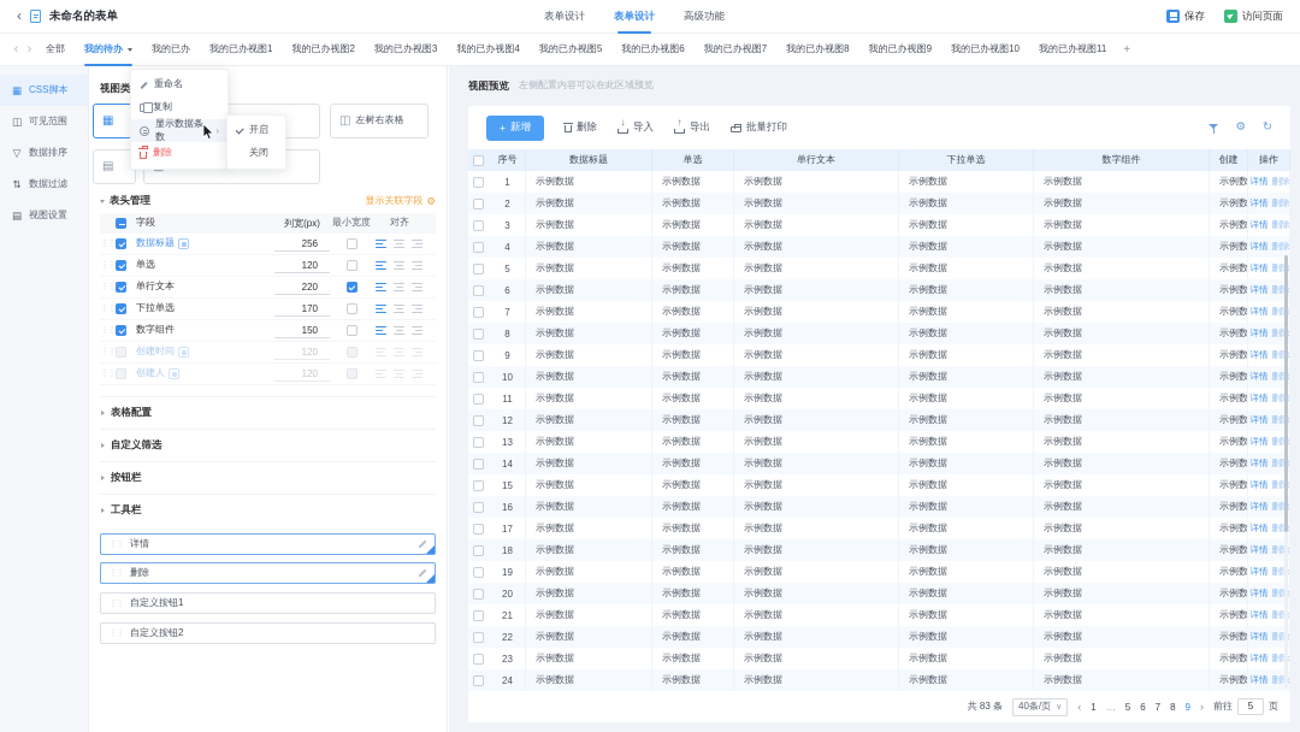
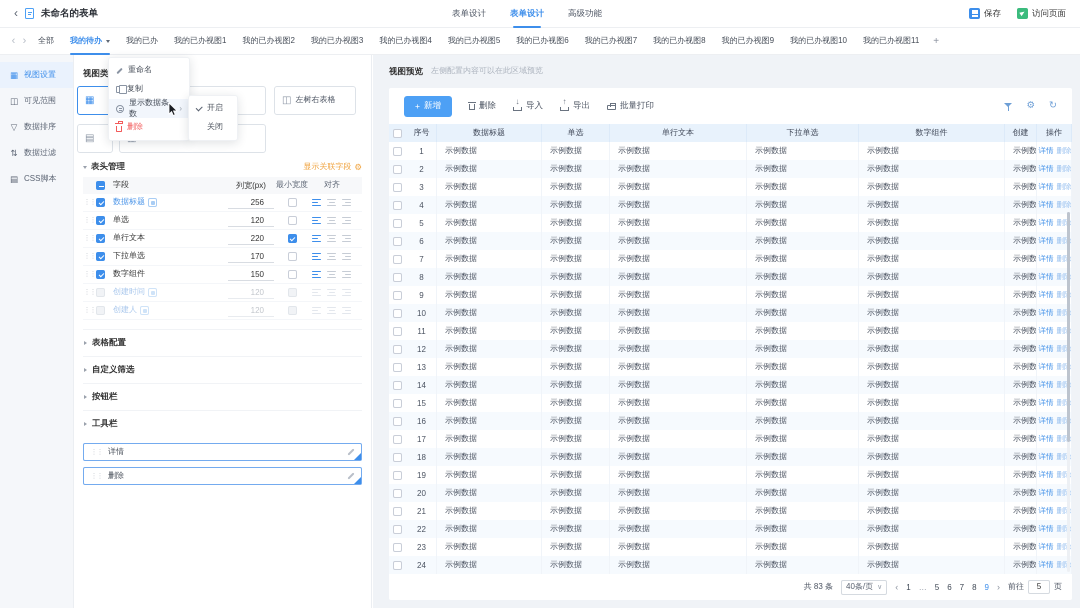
  ‹
  未命名的表单
  表单设计
  表单设计
  高级功能
  保存
  访问页面
  ‹
  ›
  全部
  我的待办
  我的已办
  我的已办视图1
  我的已办视图2
  我的已办视图3
  我的已办视图4
  我的已办视图5
  我的已办视图6
  我的已办视图7
  我的已办视图8
  我的已办视图9
  我的已办视图10
  我的已办视图11
  +
  ▦
- CSS脚本
+ 视图设置
  ◫
  可见范围
  ▽
  数据排序
  ⇅
  数据过滤
  ▤
- 视图设置
+ CSS脚本
  视图类
  ▦
  ◫
  左树右表格
  ▤
  表头管理
  显示关联字段
  ⚙
  字段
  列宽(px)
  最小宽度
  对齐
  数据标题
  256
  单选
  120
  单行文本
  220
  下拉单选
  170
  数字组件
  150
  创建时间
  120
  创建人
  120
  表格配置
  自定义筛选
  按钮栏
  工具栏
  详情
  删除
- 自定义按钮1
- 自定义按钮2
  视图预览
  左侧配置内容可以在此区域预览
  +
  新增
  删除
  导入
  导出
  批量打印
  ⚙
  ↻
  序号
  数据标题
  单选
  单行文本
  下拉单选
  数字组件
  创建
  操作
  1
  示例数据
  示例数据
  示例数据
  示例数据
  示例数据
  示例数
  详情
  删除
  2
  示例数据
  示例数据
  示例数据
  示例数据
  示例数据
  示例数
  详情
  删除
  3
  示例数据
  示例数据
  示例数据
  示例数据
  示例数据
  示例数
  详情
  删除
  4
  示例数据
  示例数据
  示例数据
  示例数据
  示例数据
  示例数
  详情
  删除
  5
  示例数据
  示例数据
  示例数据
  示例数据
  示例数据
  示例数
  详情
  6
  示例数据
  示例数据
  示例数据
  示例数据
  示例数据
  示例数
  详情
  7
  示例数据
  示例数据
  示例数据
  示例数据
  示例数据
  示例数
  详情
  8
  示例数据
  示例数据
  示例数据
  示例数据
  示例数据
  示例数
  详情
  9
  示例数据
  示例数据
  示例数据
  示例数据
  示例数据
  示例数
  详情
  10
  示例数据
  示例数据
  示例数据
  示例数据
  示例数据
  示例数
  详情
  11
  示例数据
  示例数据
  示例数据
  示例数据
  示例数据
  示例数
  详情
  12
  示例数据
  示例数据
  示例数据
  示例数据
  示例数据
  示例数
  详情
  13
  示例数据
  示例数据
  示例数据
  示例数据
  示例数据
  示例数
  详情
  14
  示例数据
  示例数据
  示例数据
  示例数据
  示例数据
  示例数
  详情
  15
  示例数据
  示例数据
  示例数据
  示例数据
  示例数据
  示例数
  详情
  16
  示例数据
  示例数据
  示例数据
  示例数据
  示例数据
  示例数
  详情
  17
  示例数据
  示例数据
  示例数据
  示例数据
  示例数据
  示例数
  详情
  18
  示例数据
  示例数据
  示例数据
  示例数据
  示例数据
  示例数
  详情
  19
  示例数据
  示例数据
  示例数据
  示例数据
  示例数据
  示例数
  详情
  20
  示例数据
  示例数据
  示例数据
  示例数据
  示例数据
  示例数
  详情
  21
  示例数据
  示例数据
  示例数据
  示例数据
  示例数据
  示例数
  详情
  22
  示例数据
  示例数据
  示例数据
  示例数据
  示例数据
  示例数
  详情
  23
  示例数据
  示例数据
  示例数据
  示例数据
  示例数据
  示例数
  详情
  24
  示例数据
  示例数据
  示例数据
  示例数据
  示例数据
  示例数
  详情
  共 83 条
  40条/页
  ‹
  1
  …
  5
  6
  7
  8
  9
  ›
  前往
  5
  页
  重命名
  复制
  显示数据条数
  ›
  删除
  开启
  关闭
